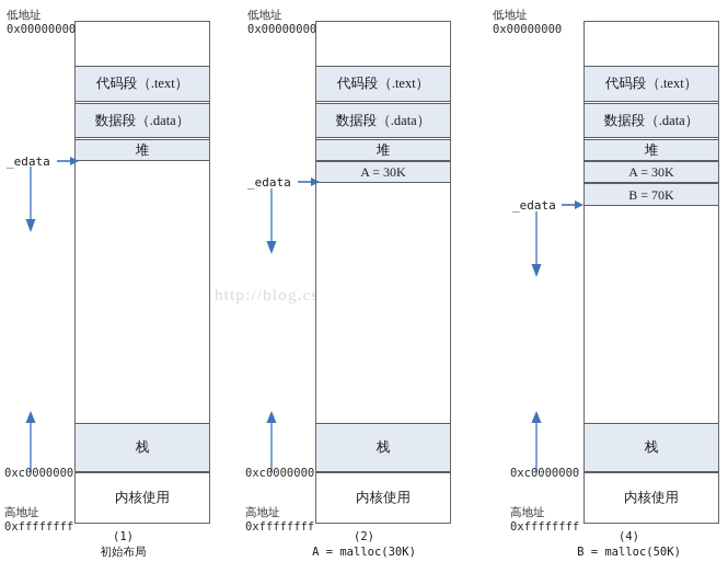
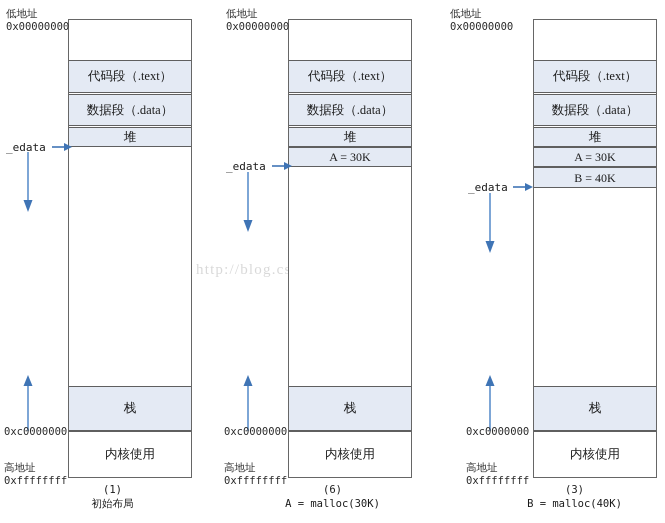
  低地址
  0x00000000
  _edata
  0xc0000000
  高地址
  0xffffffff
  代码段（.text）
  数据段（.data）
  堆
  栈
  内核使用
  (1)
  初始布局
  低地址
  0x00000000
  _edata
  0xc0000000
  高地址
  0xffffffff
  代码段（.text）
  数据段（.data）
  堆
  A = 30K
  栈
  内核使用
- (2)
+ (6)
  A = malloc(30K)
  低地址
  0x00000000
  _edata
  0xc0000000
  高地址
  0xffffffff
  代码段（.text）
  数据段（.data）
  堆
  A = 30K
- B = 70K
+ B = 40K
  栈
  内核使用
- (4)
+ (3)
- B = malloc(50K)
+ B = malloc(40K)
